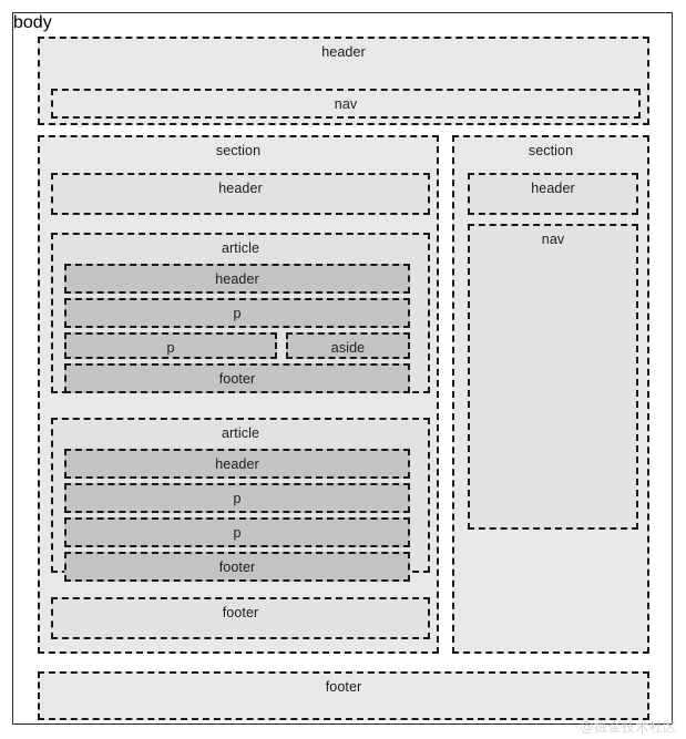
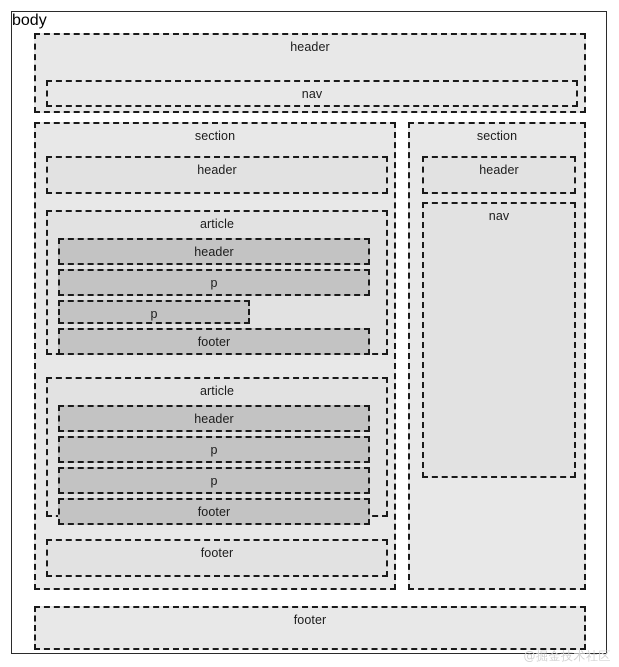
  body
  header
  nav
  section
  header
  article
  header
  p
  p
- aside
  footer
  article
  header
  p
  p
  footer
  footer
  section
  header
  nav
  footer
  @掘金技术社区
